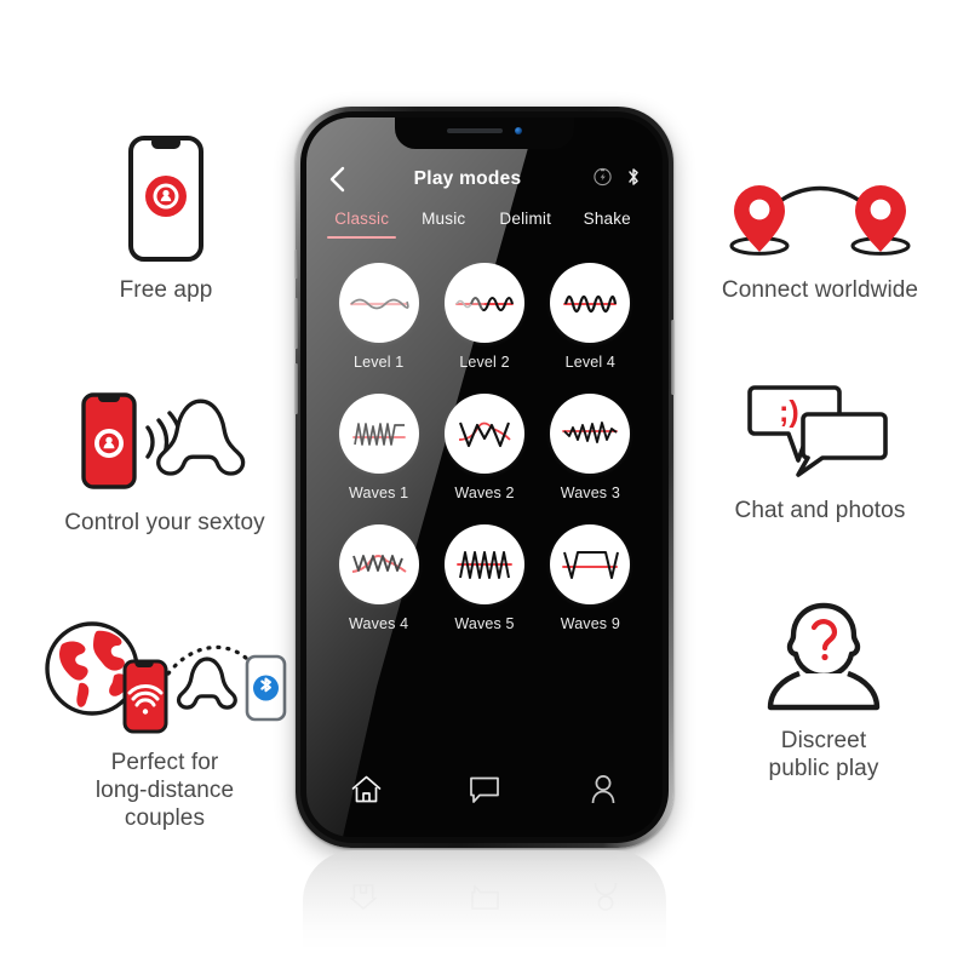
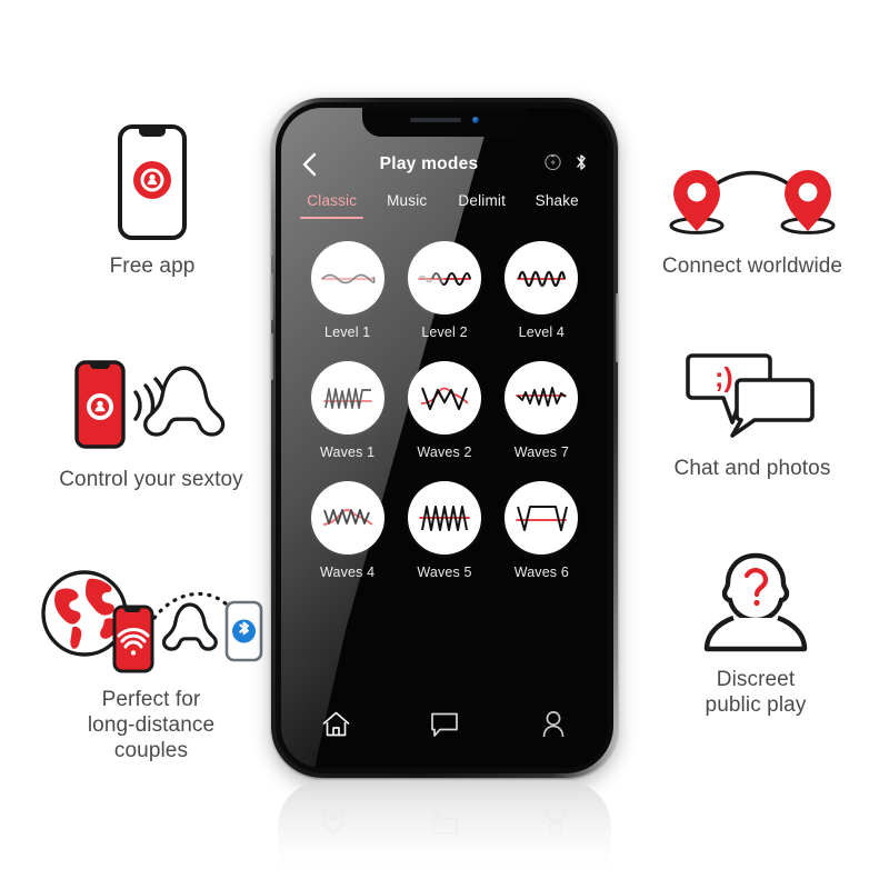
  Free app
  Control your sextoy
  Perfect for
  long-distance
  couples
  Connect worldwide
  ;)
  Chat and photos
  Discreet
  public play
  elimit
  Shake
  evel 2
  Level 4
  Waves 2
- Waves 3
+ Waves 7
  Waves 5
- Waves 9
+ Waves 6
